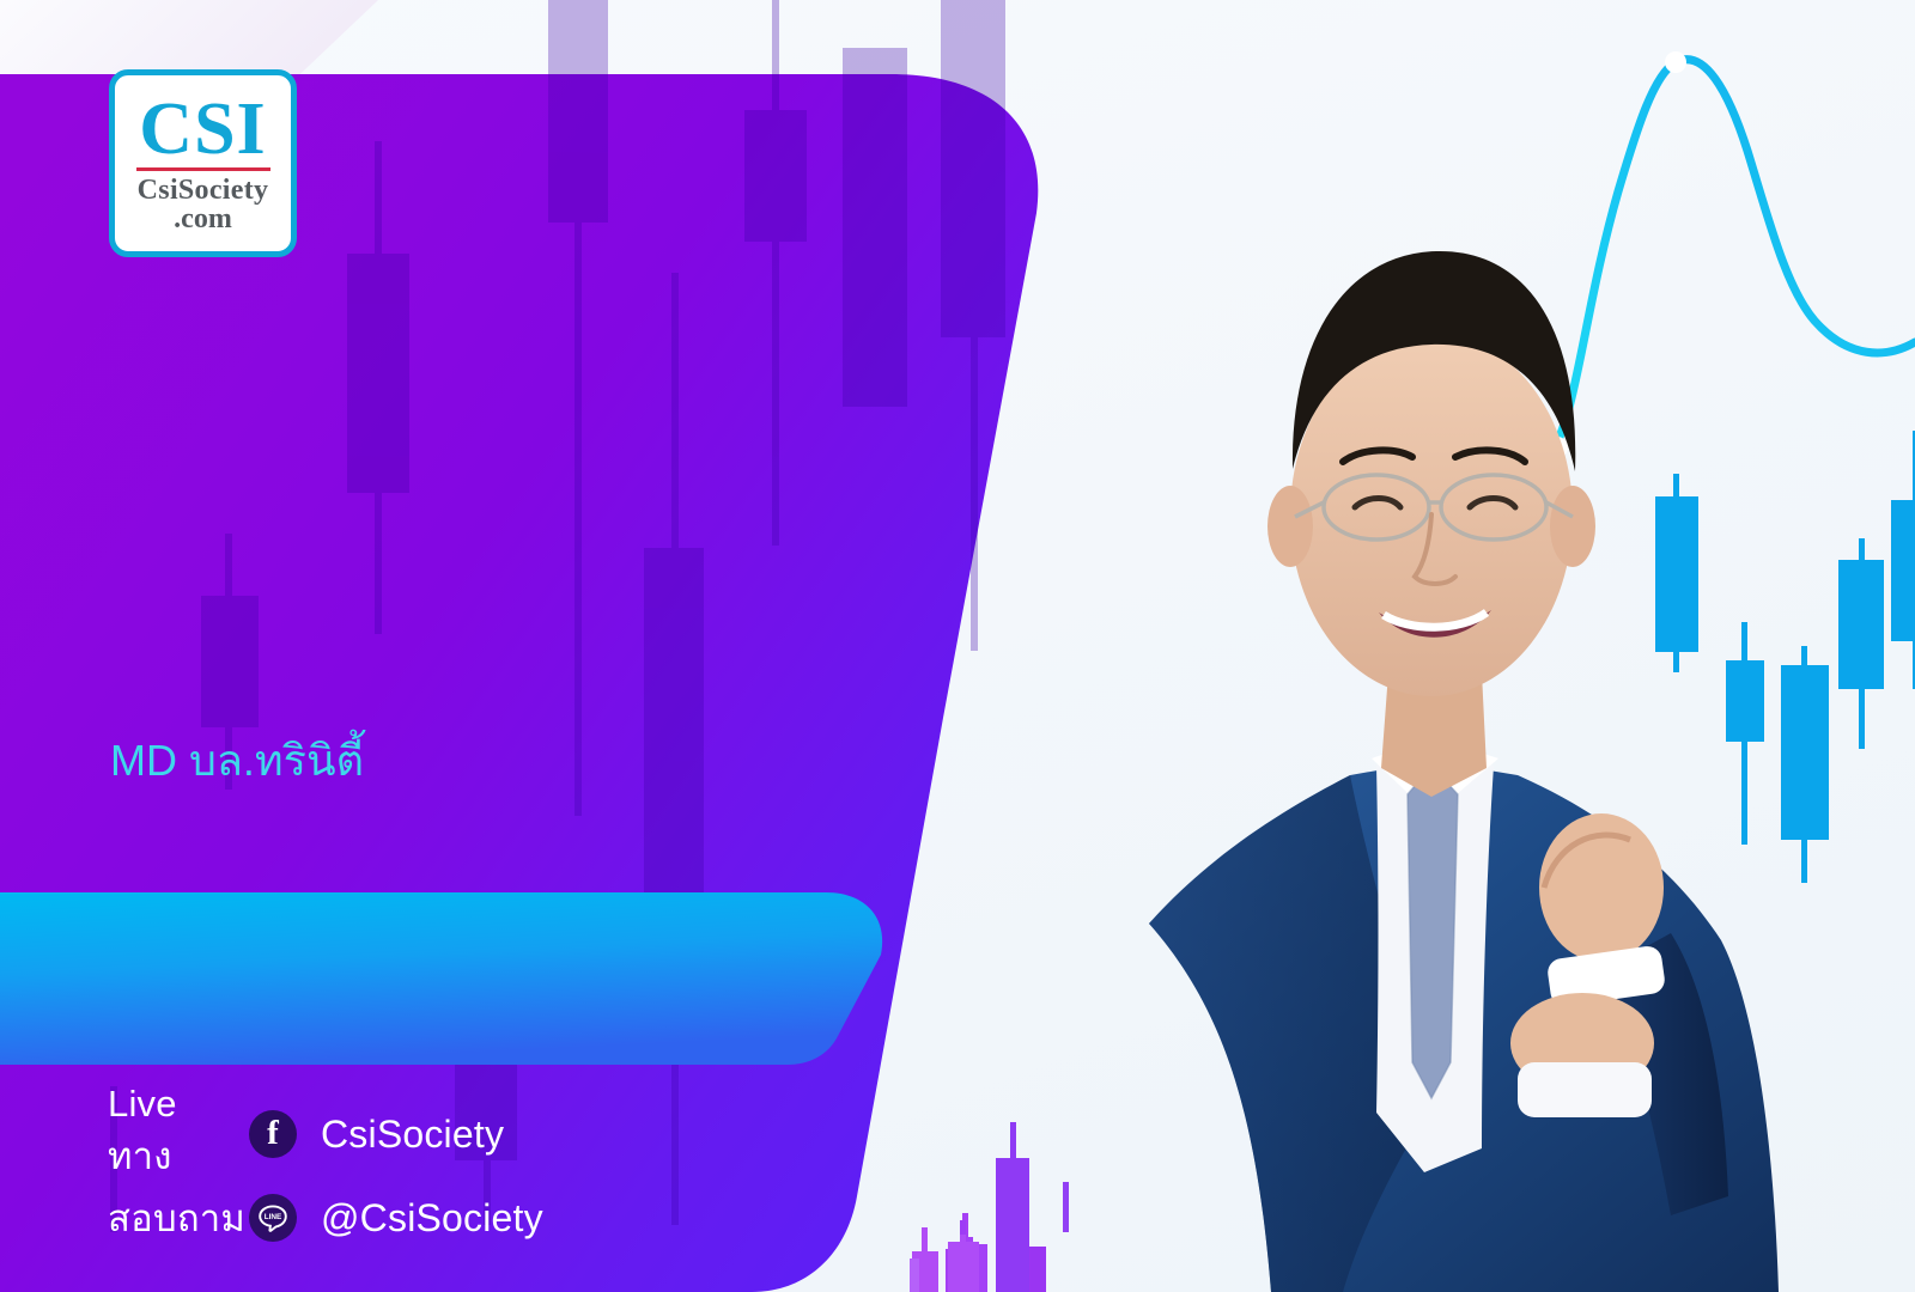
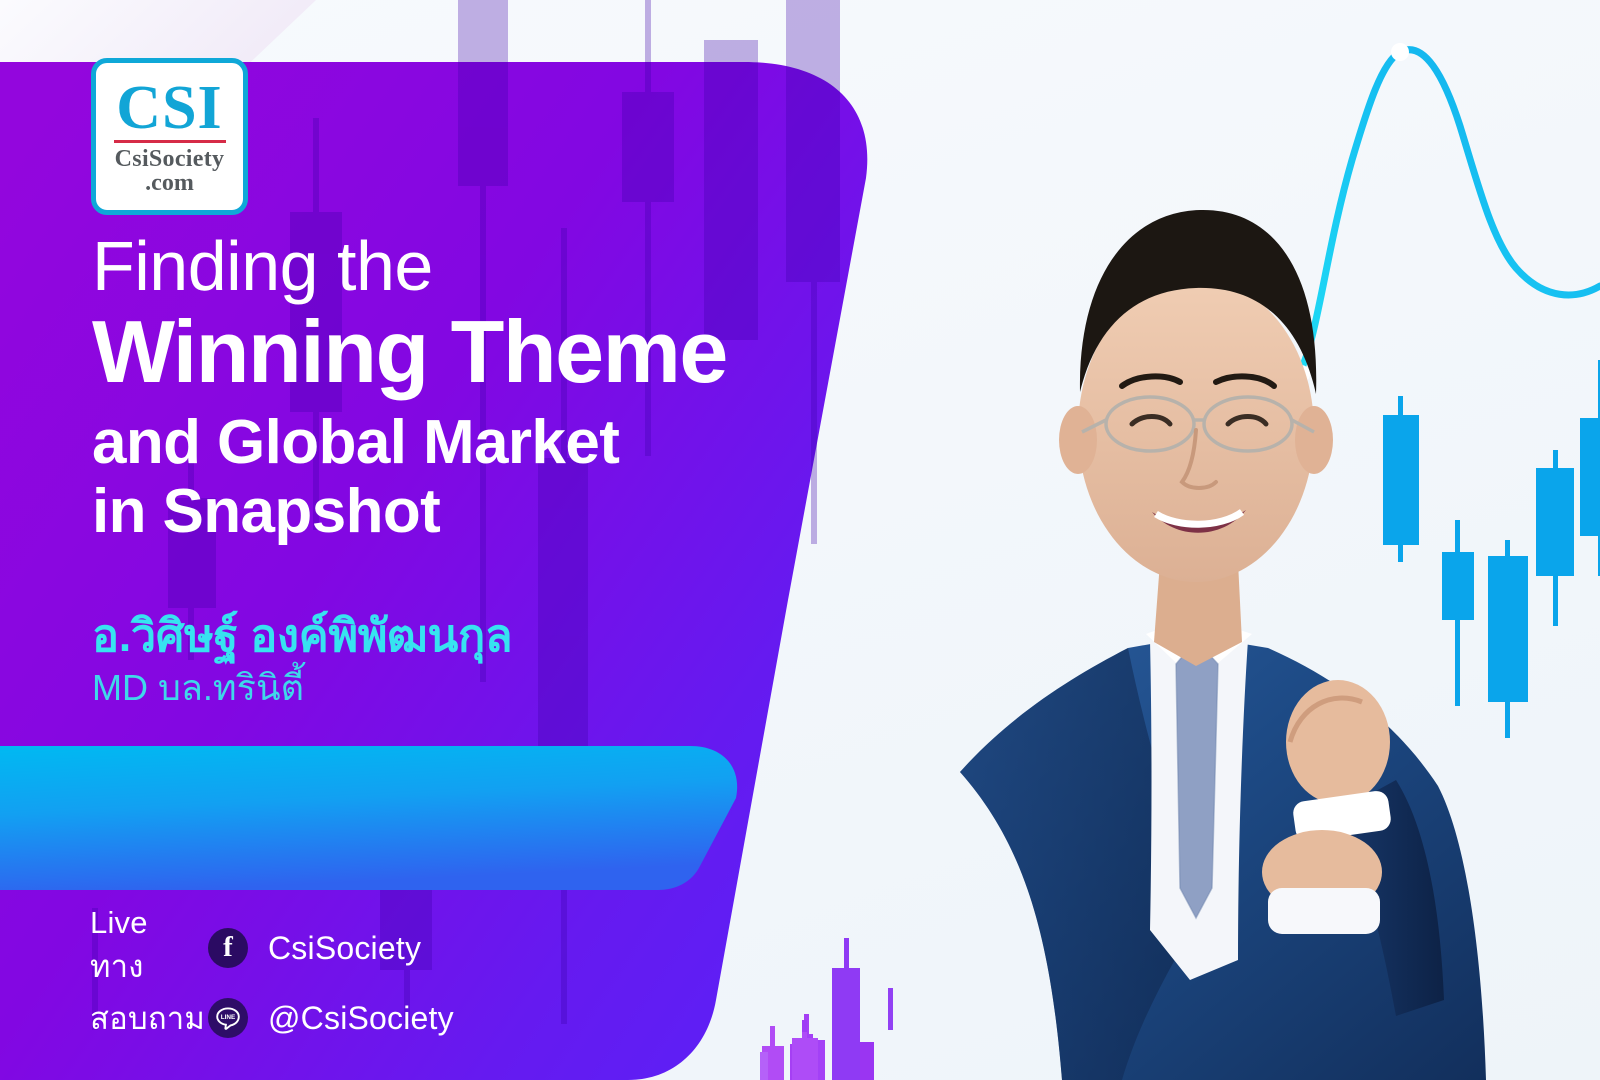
  CSI
  CsiSociety
  .com
+ Finding the
+ Winning Theme
+ and Global Market
+ in Snapshot
+ อ.วิศิษฐ์ องค์พิพัฒนกุล
  MD บล.ทรินิตี้
  Live ทาง
  f
  CsiSociety
  สอบถาม
  @CsiSociety
